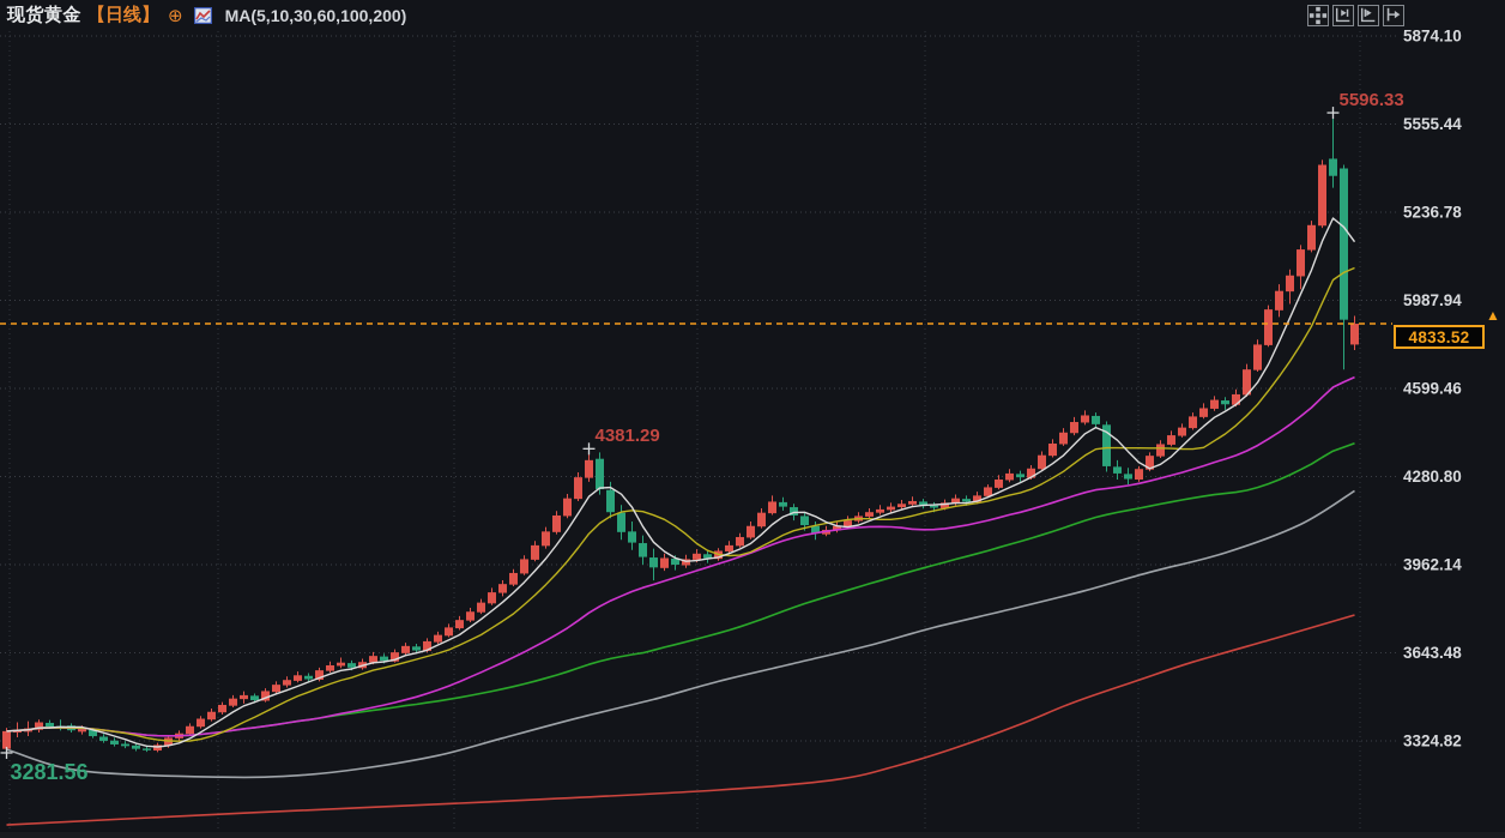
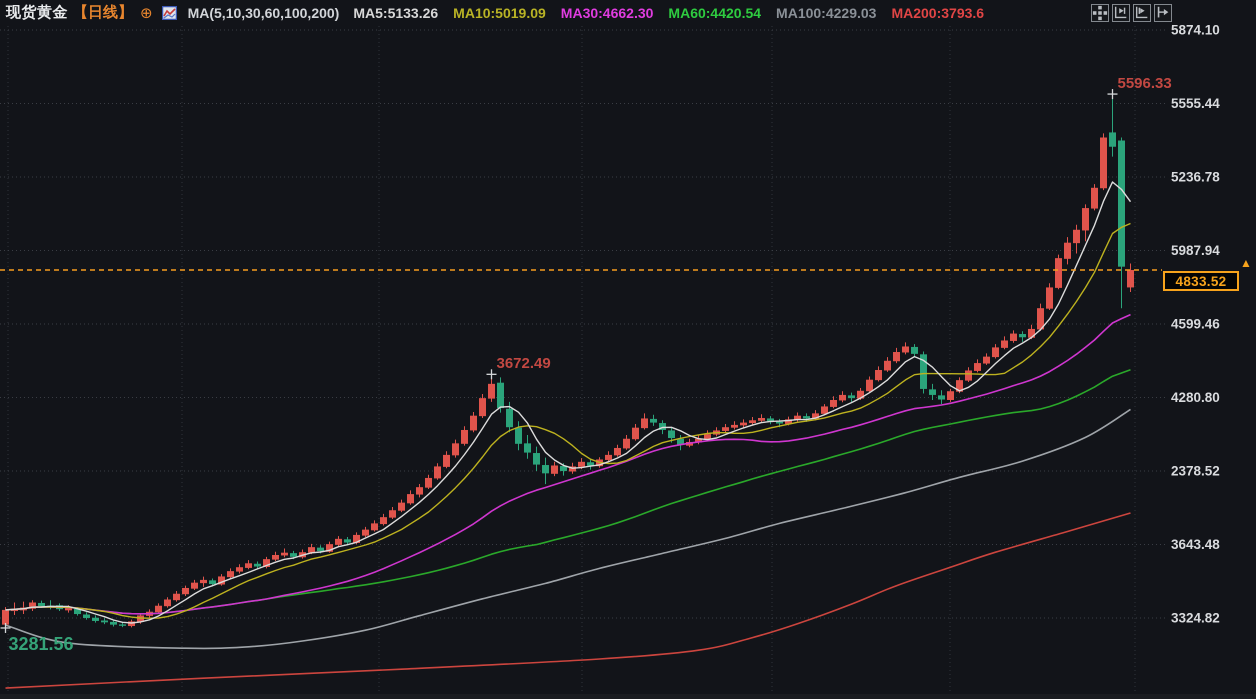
  5874.10
  5555.44
  5236.78
  5987.94
  4599.46
  4280.80
- 3962.14
+ 2378.52
  3643.48
  3324.82
  现货黄金
  【日线】
  ⊕
  MA(5,10,30,60,100,200)
+ MA5:5133.26
+ MA10:5019.09
+ MA30:4662.30
+ MA60:4420.54
+ MA100:4229.03
+ MA200:3793.6
  4833.52
  ▲
  5596.33
- 4381.29
+ 3672.49
  3281.56
